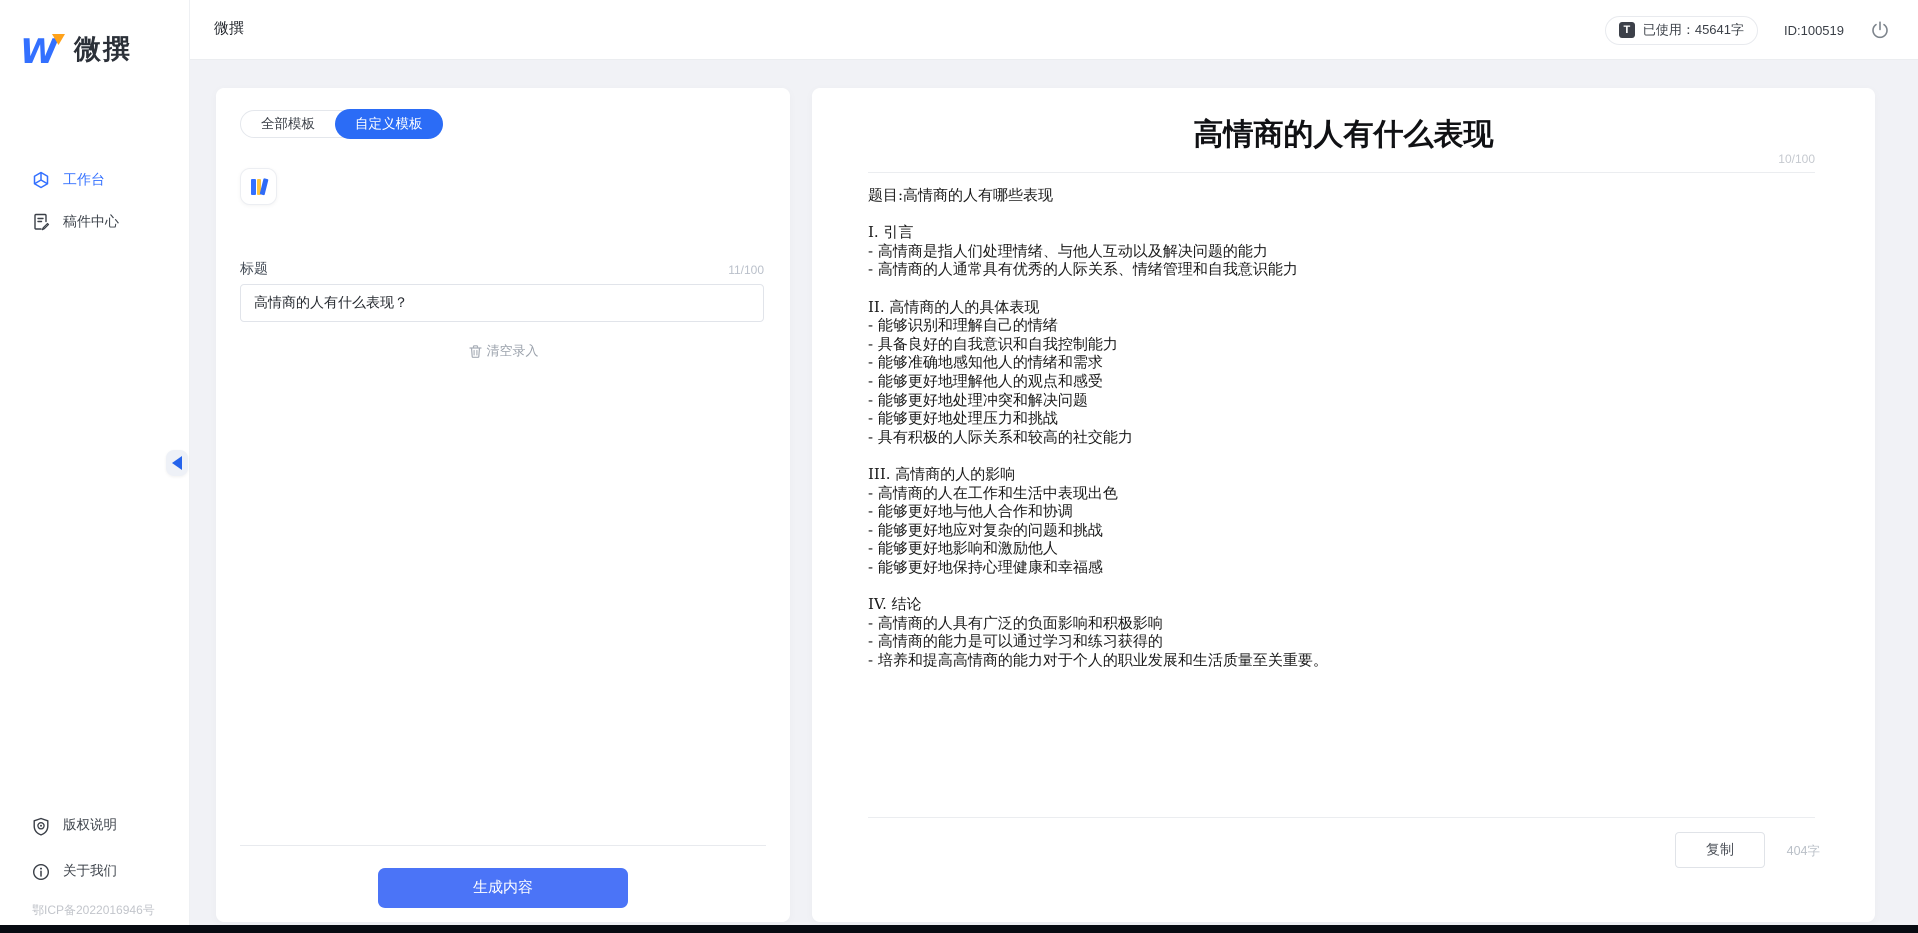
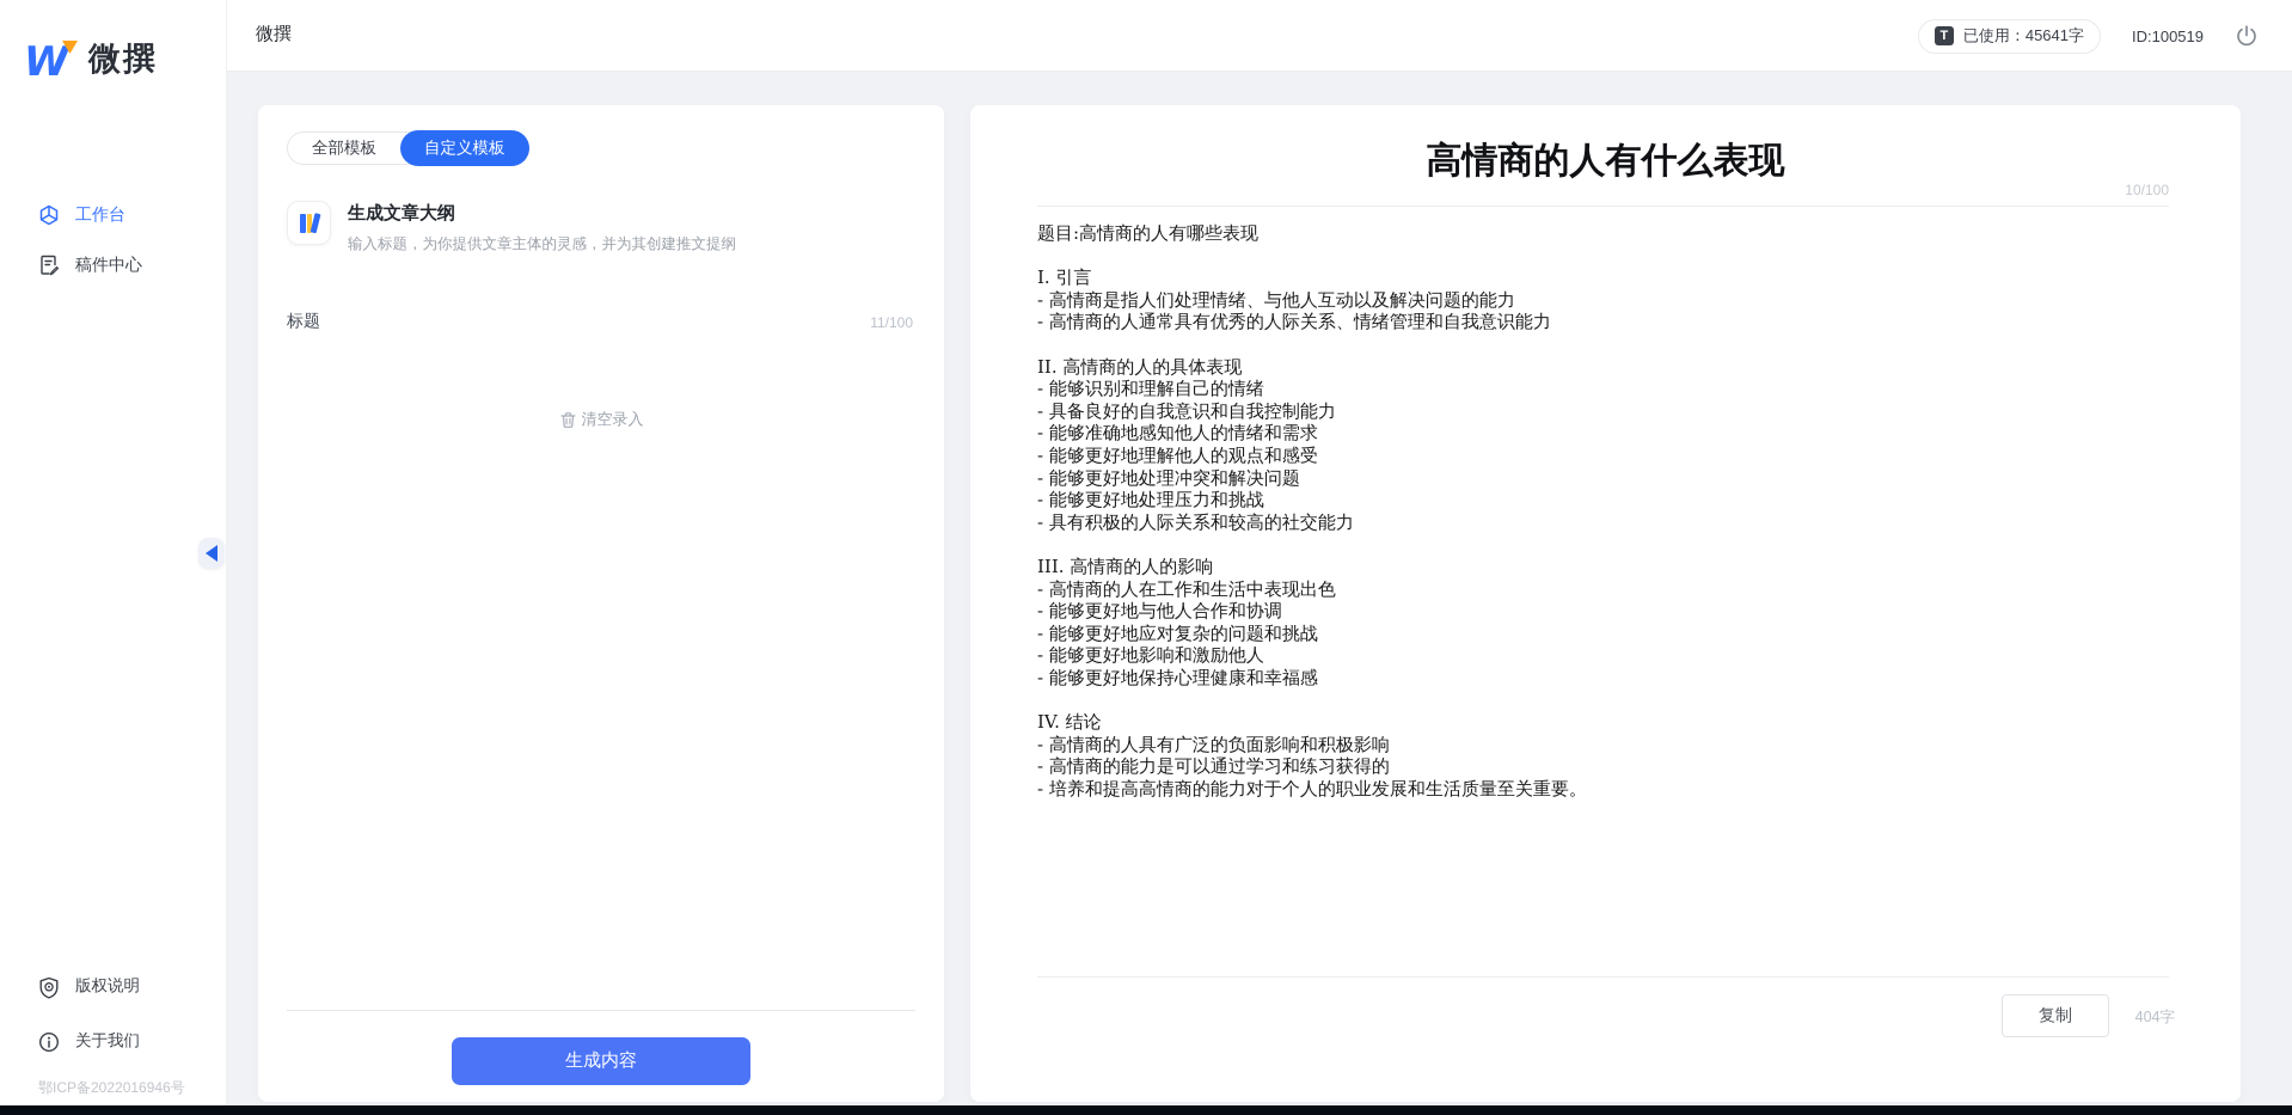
  W
  微撰
  工作台
  稿件中心
  版权说明
  关于我们
  鄂ICP备2022016946号
  微撰
  T
  已使用：45641字
  ID:100519
  全部模板
  自定义模板
+ 生成文章大纲
+ 输入标题，为你提供文章主体的灵感，并为其创建推文提纲
  标题
  11/100
- 高情商的人有什么表现？
  清空录入
  生成内容
  高情商的人有什么表现
  10/100
  题目:高情商的人有哪些表现
  I. 引言
  - 高情商是指人们处理情绪、与他人互动以及解决问题的能力
  - 高情商的人通常具有优秀的人际关系、情绪管理和自我意识能力
  II. 高情商的人的具体表现
  - 能够识别和理解自己的情绪
  - 具备良好的自我意识和自我控制能力
  - 能够准确地感知他人的情绪和需求
  - 能够更好地理解他人的观点和感受
  - 能够更好地处理冲突和解决问题
  - 能够更好地处理压力和挑战
  - 具有积极的人际关系和较高的社交能力
  III. 高情商的人的影响
  - 高情商的人在工作和生活中表现出色
  - 能够更好地与他人合作和协调
  - 能够更好地应对复杂的问题和挑战
  - 能够更好地影响和激励他人
  - 能够更好地保持心理健康和幸福感
  IV. 结论
  - 高情商的人具有广泛的负面影响和积极影响
  - 高情商的能力是可以通过学习和练习获得的
  - 培养和提高高情商的能力对于个人的职业发展和生活质量至关重要。
  复制
  404字
